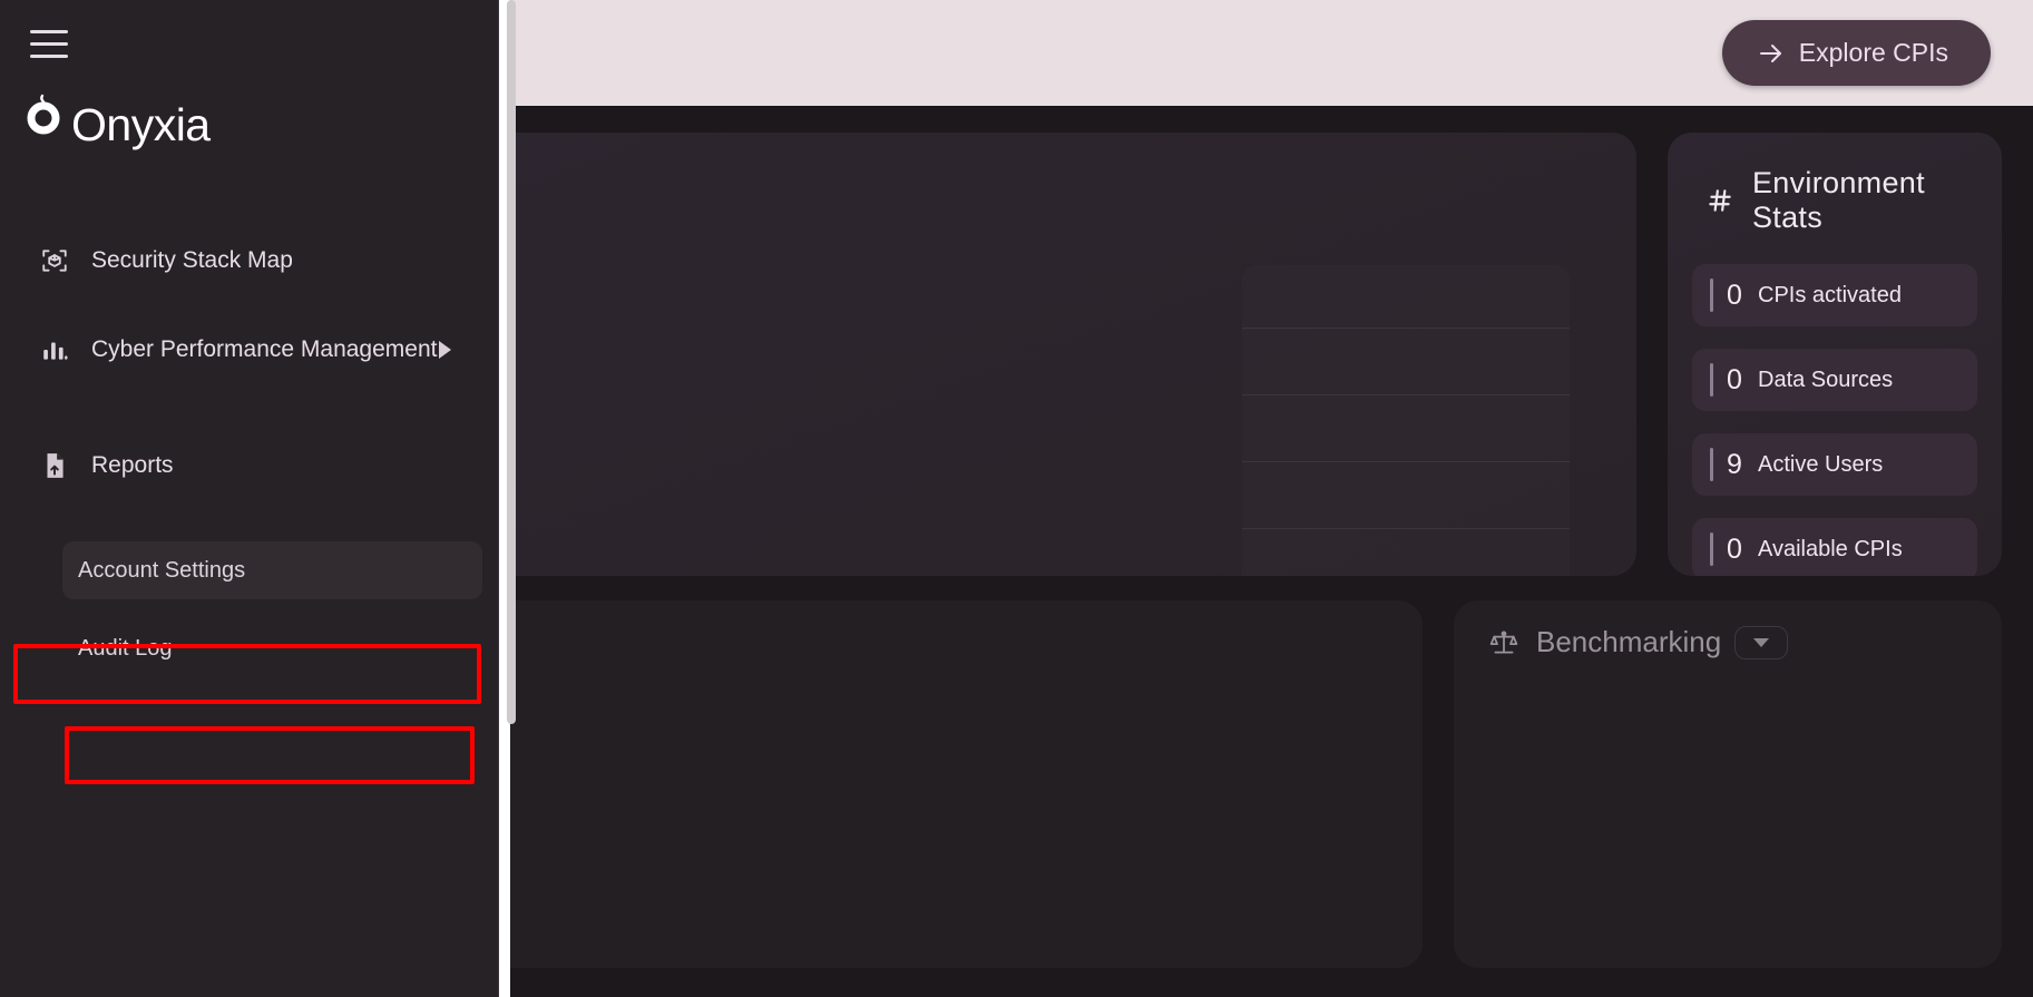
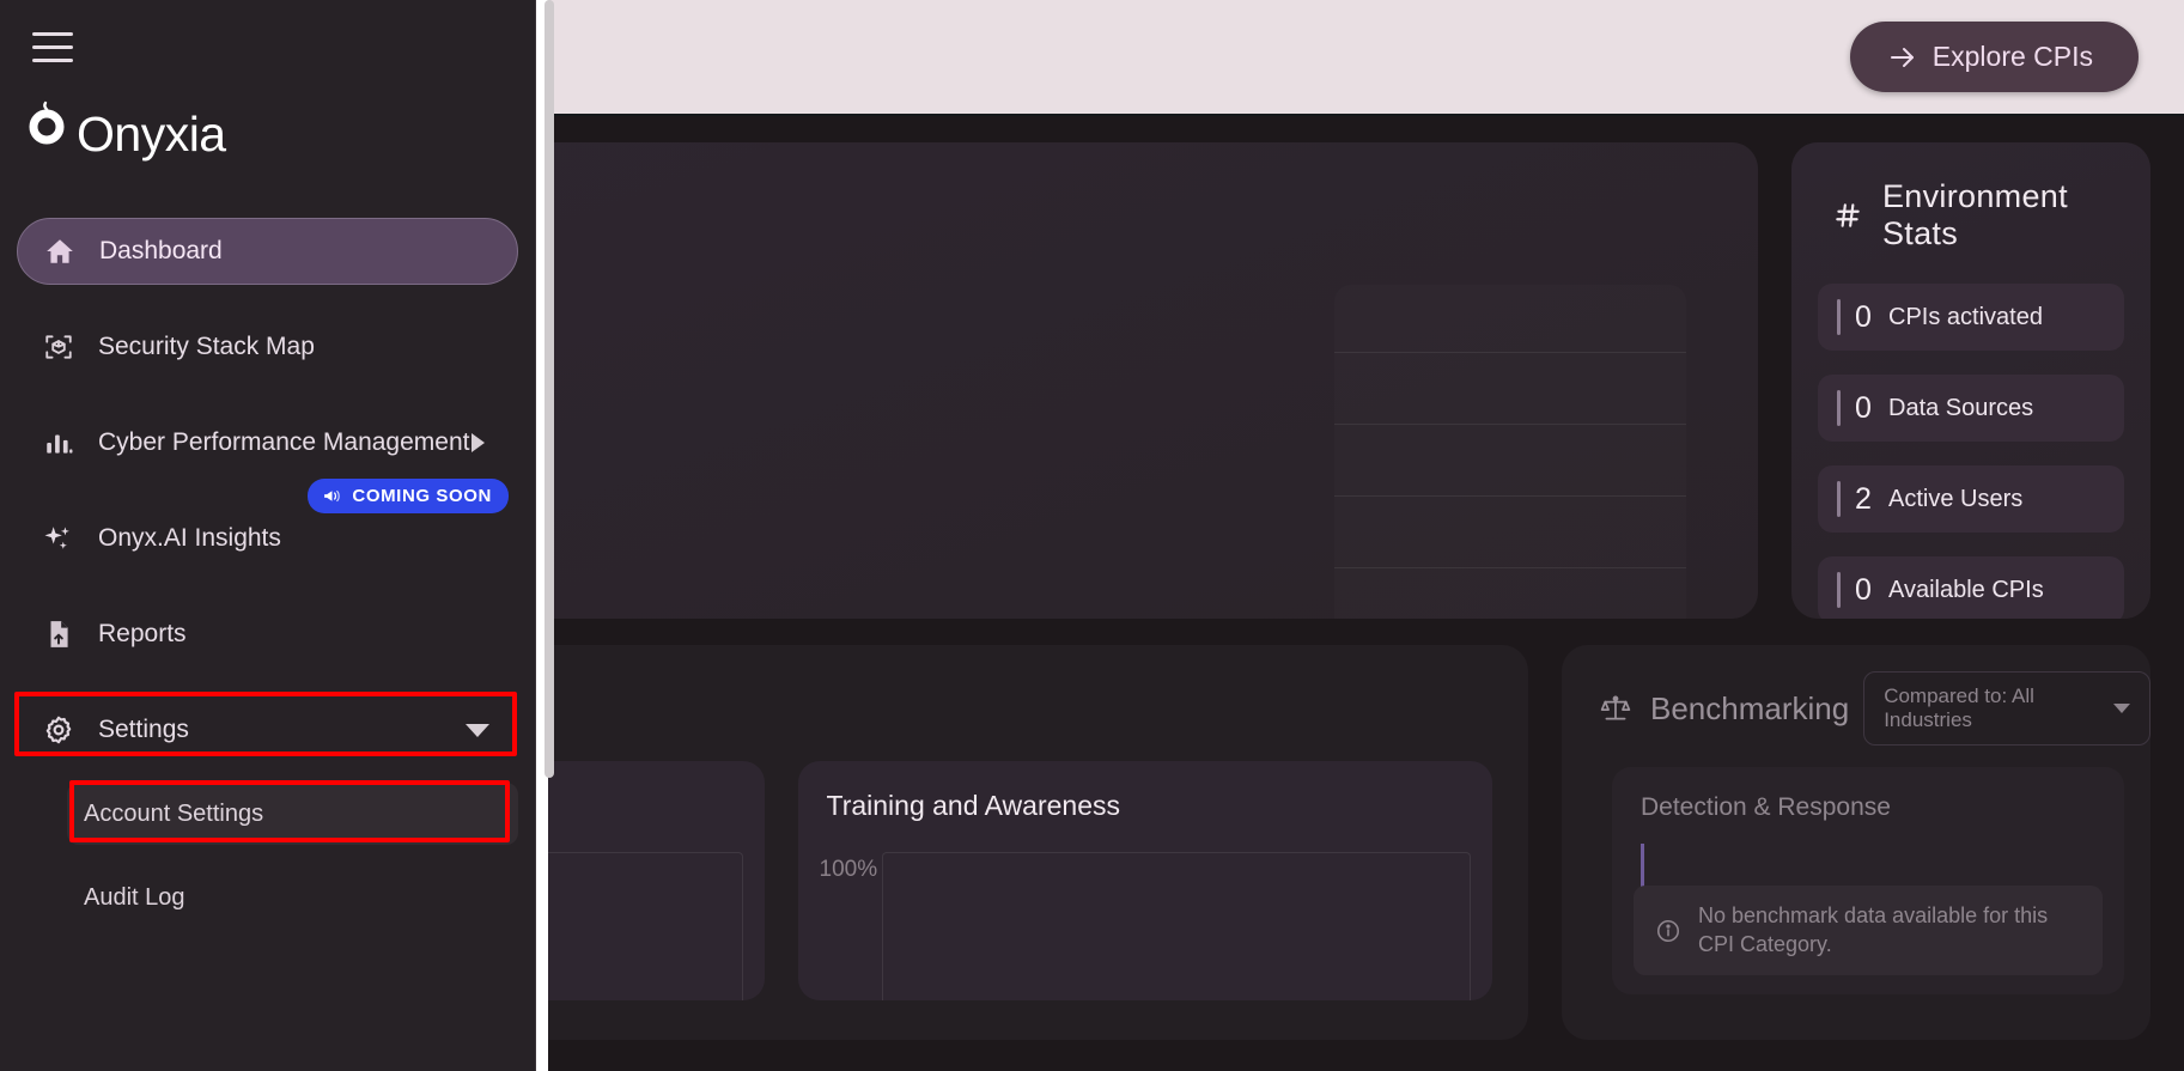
  Explore CPIs
  Environment Stats
  0
  CPIs activated
  0
  Data Sources
- 9
+ 2
  Active Users
  0
  Available CPIs
+ Training and Awareness
+ 100%
  Benchmarking
+ Compared to: All Industries
+ Detection & Response
+ No benchmark data available for this CPI Category.
  Onyxia
+ Dashboard
  Security Stack Map
  Cyber Performance Management
+ Onyx.AI Insights
+ COMING SOON
  Reports
+ Settings
  Account Settings
  Audit Log
